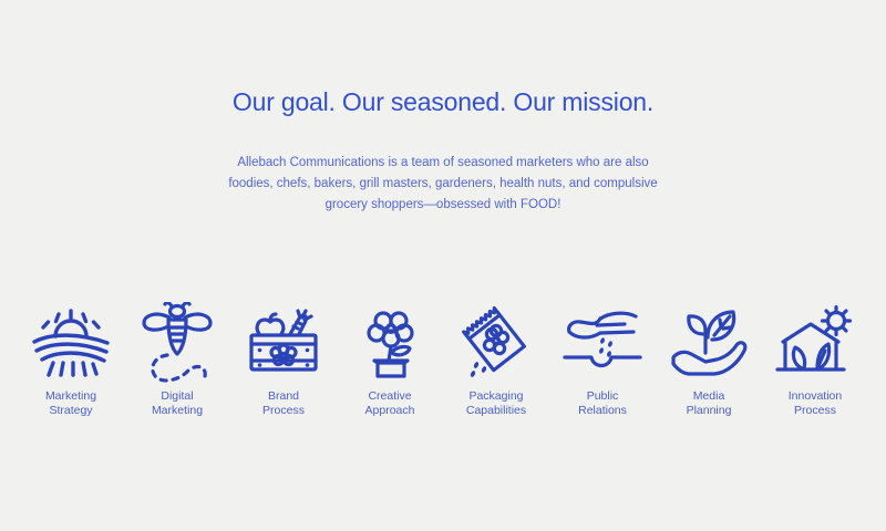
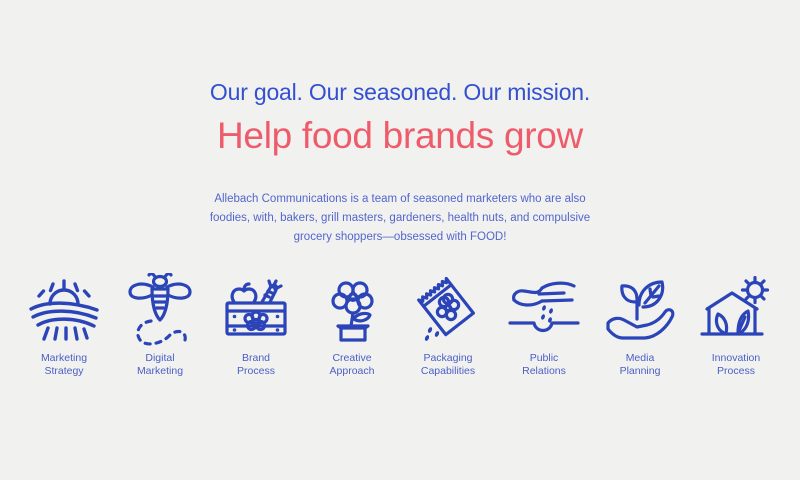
  Our goal. Our seasoned. Our mission.
+ Help food brands grow
- Allebach Communications is a team of seasoned marketers who are also foodies, chefs, bakers, grill masters, gardeners, health nuts, and compulsive grocery shoppers—obsessed with FOOD!
+ Allebach Communications is a team of seasoned marketers who are also foodies, with, bakers, grill masters, gardeners, health nuts, and compulsive grocery shoppers—obsessed with FOOD!
  Marketing
  Strategy
  Digital
  Marketing
  Brand
  Process
  Creative
  Approach
  Packaging
  Capabilities
  Public
  Relations
  Media
  Planning
  Innovation
  Process
